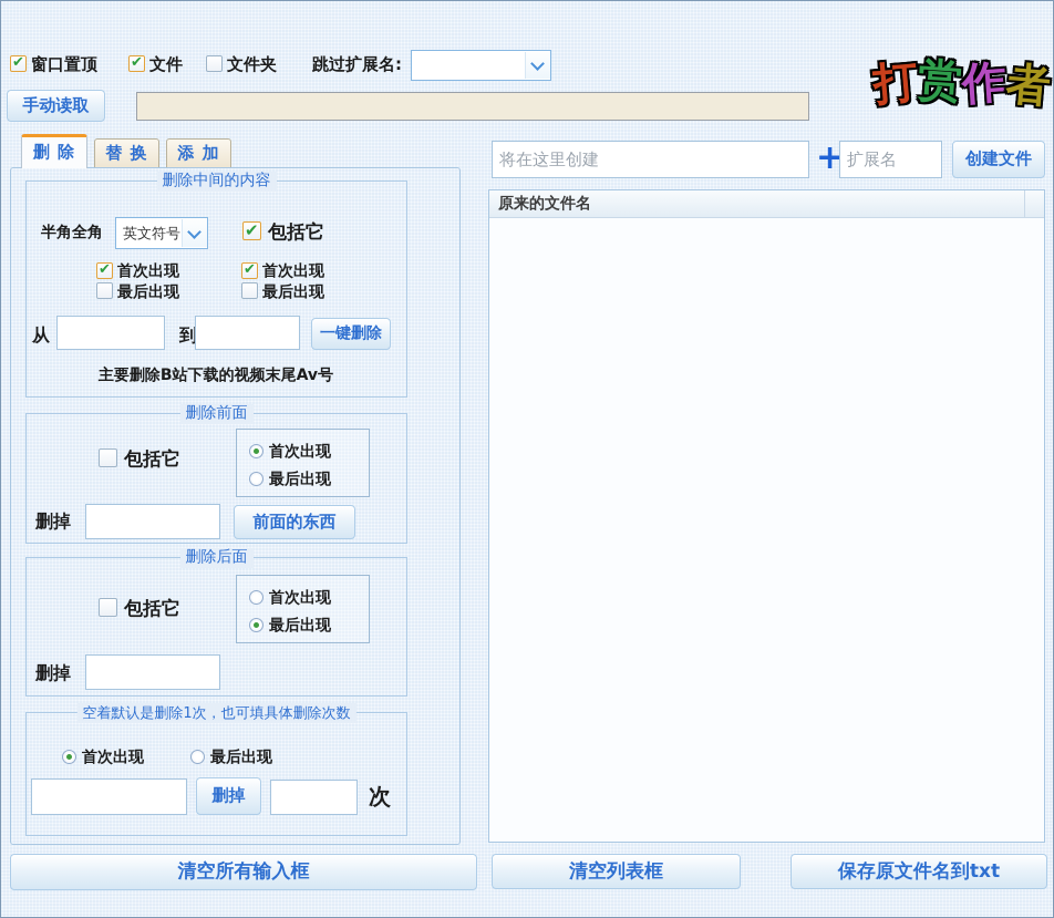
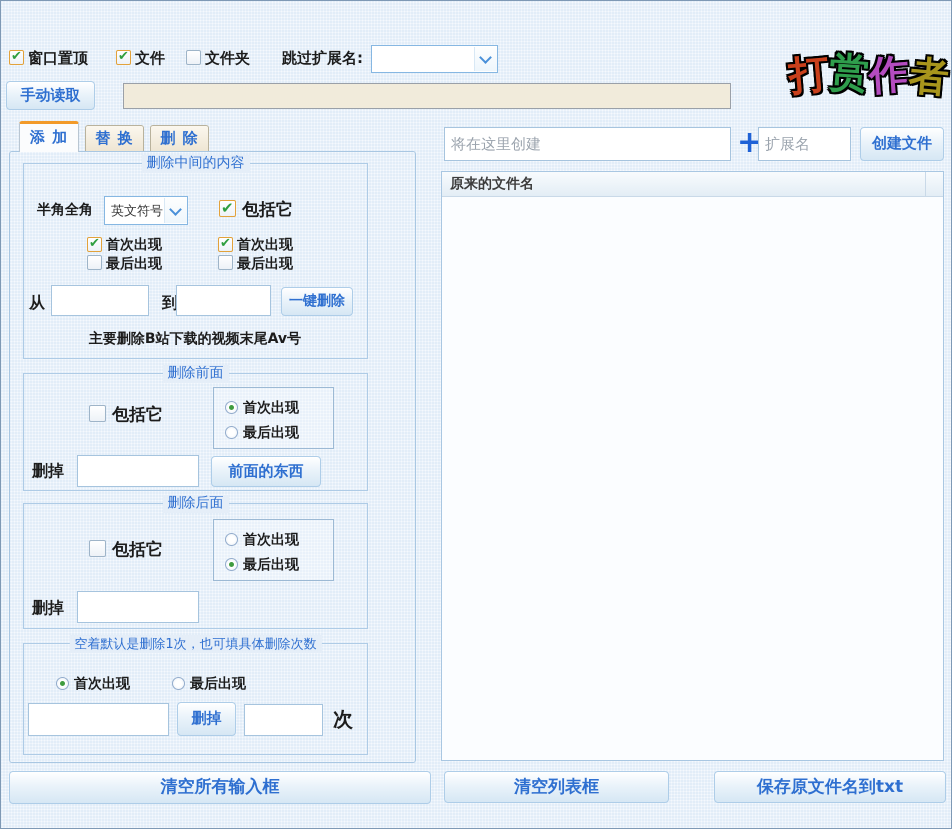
  窗口置顶
  文件
  文件夹
  跳过扩展名:
  手动读取
- 删 除
+ 添 加
  替 换
- 添 加
+ 删 除
  删除中间的内容
  半角全角
  英文符号
  包括它
  首次出现
  最后出现
  首次出现
  最后出现
  从
  到
  一键删除
  主要删除B站下载的视频末尾Av号
  删除前面
  包括它
  首次出现
  最后出现
  删掉
  前面的东西
  删除后面
  包括它
  首次出现
  最后出现
  删掉
  空着默认是删除1次，也可填具体删除次数
  首次出现
  最后出现
  删掉
  次
  将在这里创建
  +
  扩展名
  创建文件
  原来的文件名
  清空所有输入框
  清空列表框
  保存原文件名到txt
